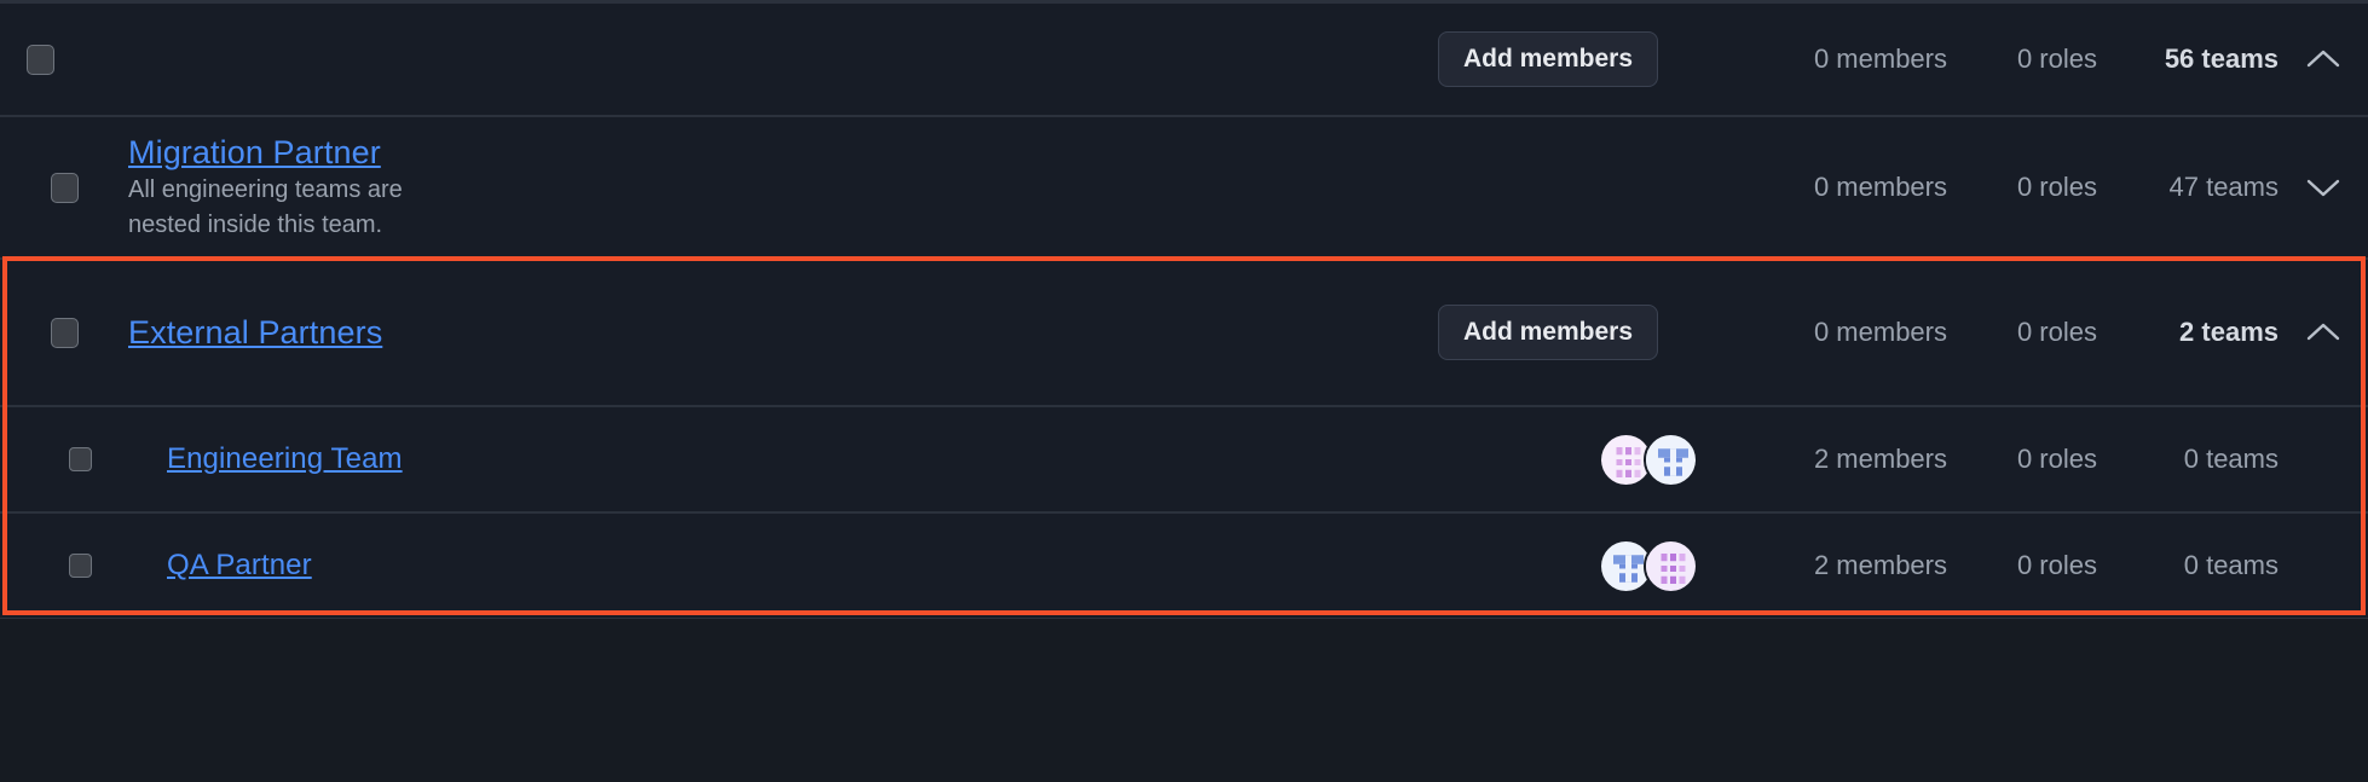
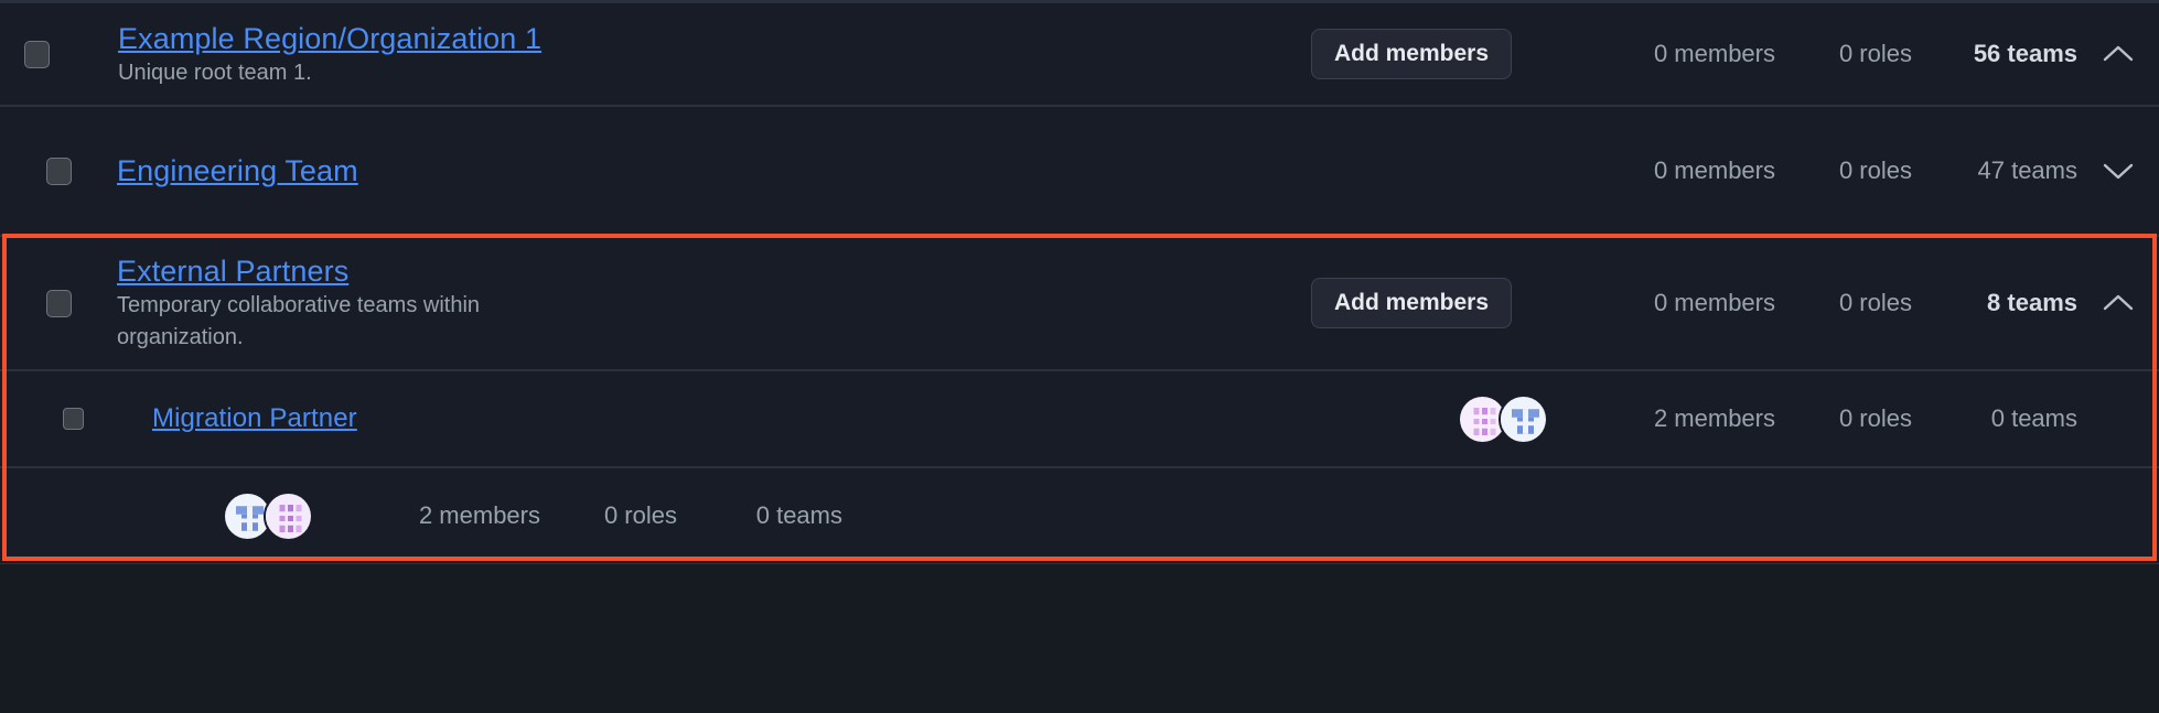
+ Example Region/Organization 1
+ Unique root team 1.
  Add members
  0 members
  0 roles
  56 teams
- Migration Partner
+ Engineering Team
- All engineering teams are nested inside this team.
  0 members
  0 roles
  47 teams
  External Partners
+ Temporary collaborative teams within organization.
  Add members
  0 members
  0 roles
- 2 teams
+ 8 teams
- Engineering Team
+ Migration Partner
  2 members
  0 roles
  0 teams
- QA Partner
  2 members
  0 roles
  0 teams
